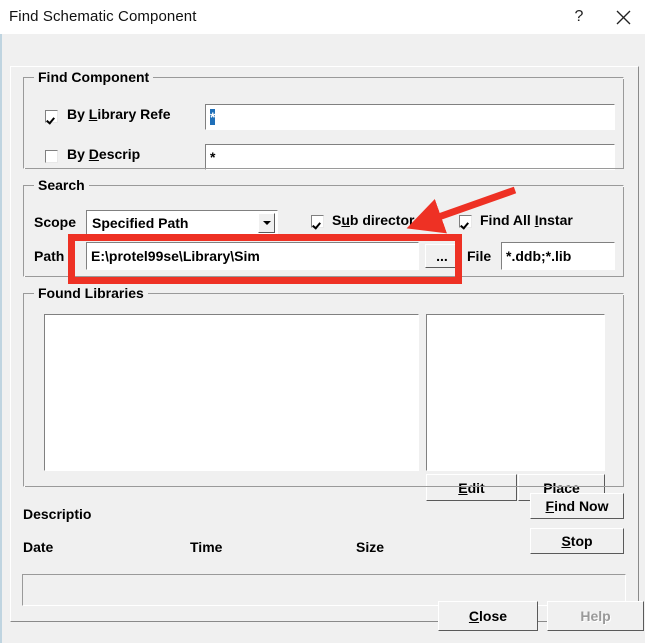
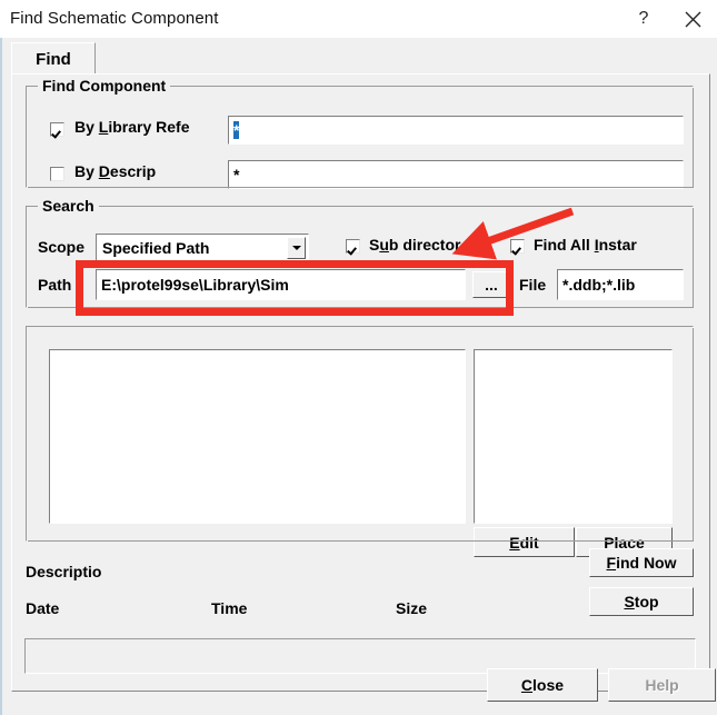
  Find Schematic Component
  ?
+ Find
  Find Component
  By Library Refe
  *
  By Descrip
  *
  Search
  Scope
  Specified Path
  Sub director
  Find All Instar
  Path
  E:\protel99se\Library\Sim
  ...
  File
  *.ddb;*.lib
- Found Libraries
  E
  dit
  P
  lace
  Descriptio
  Date
  Time
  Size
  F
  ind Now
  S
  top
  C
  lose
  H
  elp
